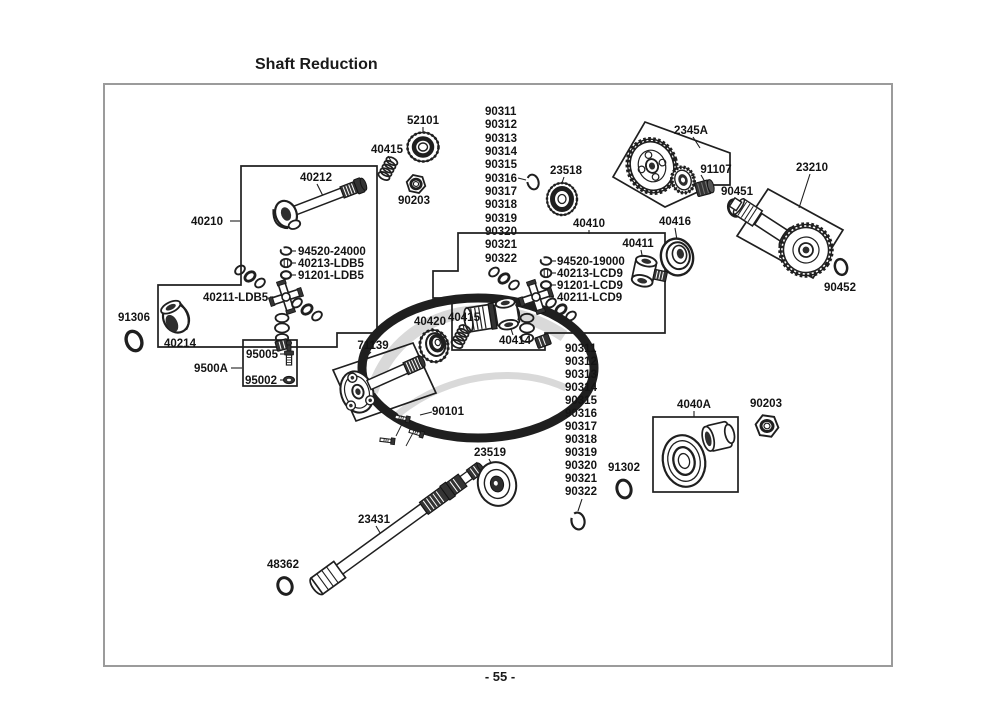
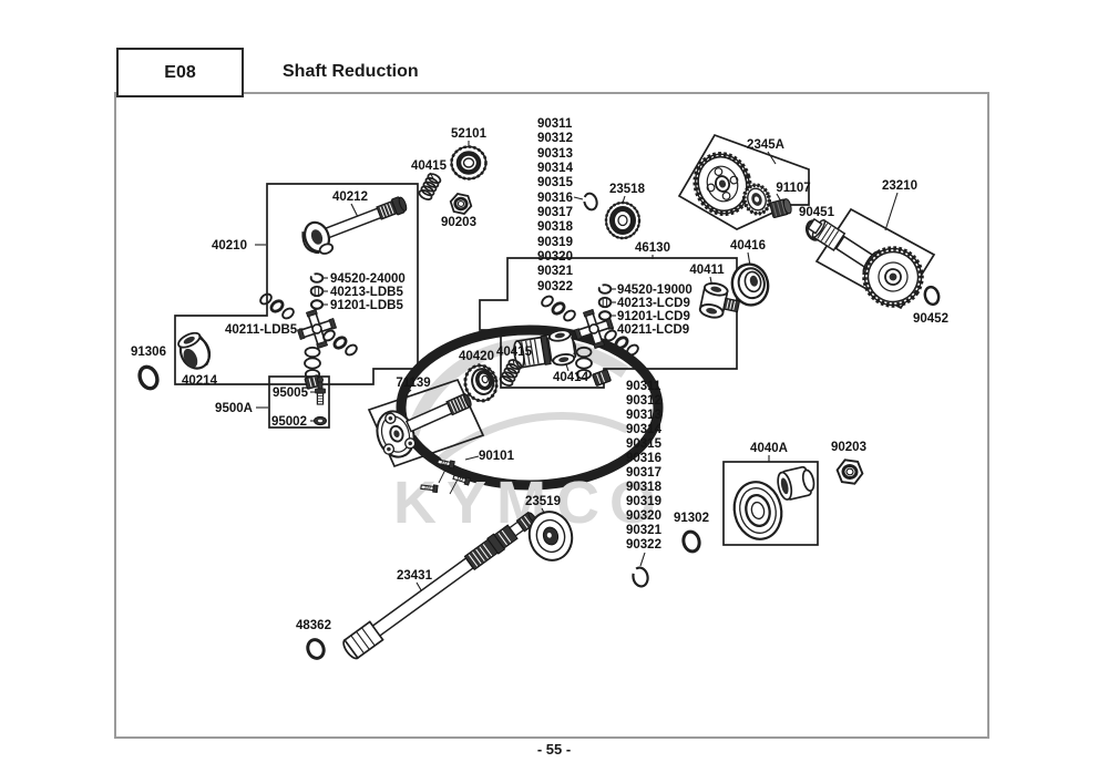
+ E08
  Shaft Reduction
  - 55 -
+ KYMCO
  52101
  40415
  90203
  40212
  40210
  94520-24000
  40213-LDB5
  91201-LDB5
  40211-LDB5
  91306
  40214
  9500A
  95005
  95002
  23518
  2345A
  91107
  90451
  23210
  90452
- 40410
+ 46130
  40416
  40411
  94520-19000
  40213-LCD9
  91201-LCD9
  40211-LCD9
  40414
  40420
  40415
  71139
  90101
  91302
  4040A
  90203
  23519
  23431
  48362
  90311
  90312
  90313
  90314
  90315
  90316
  90317
  90318
  90319
  90320
  90321
  90322
  90311
  90312
  90313
  90314
  90315
  90316
  90317
  90318
  90319
  90320
  90321
  90322
